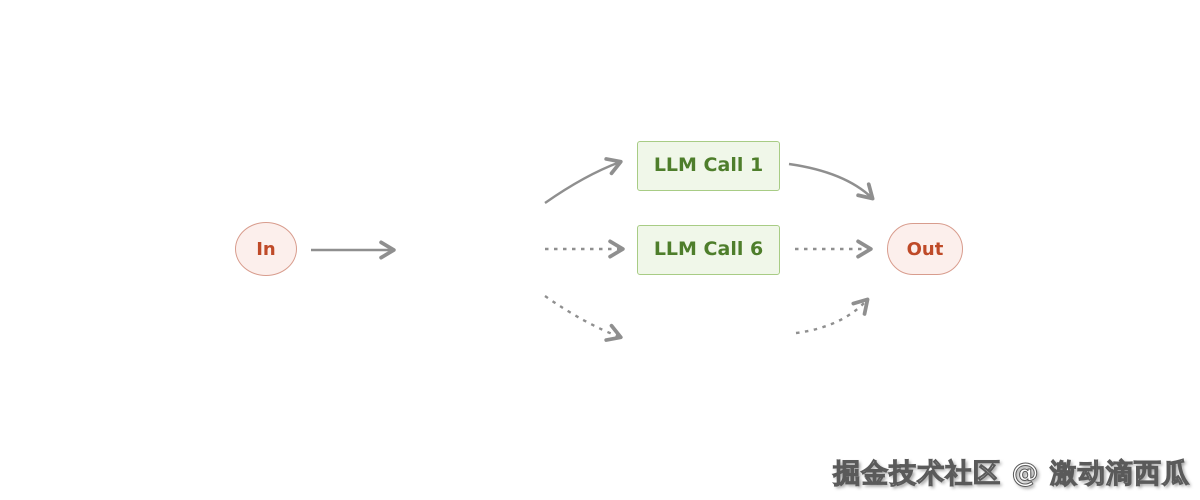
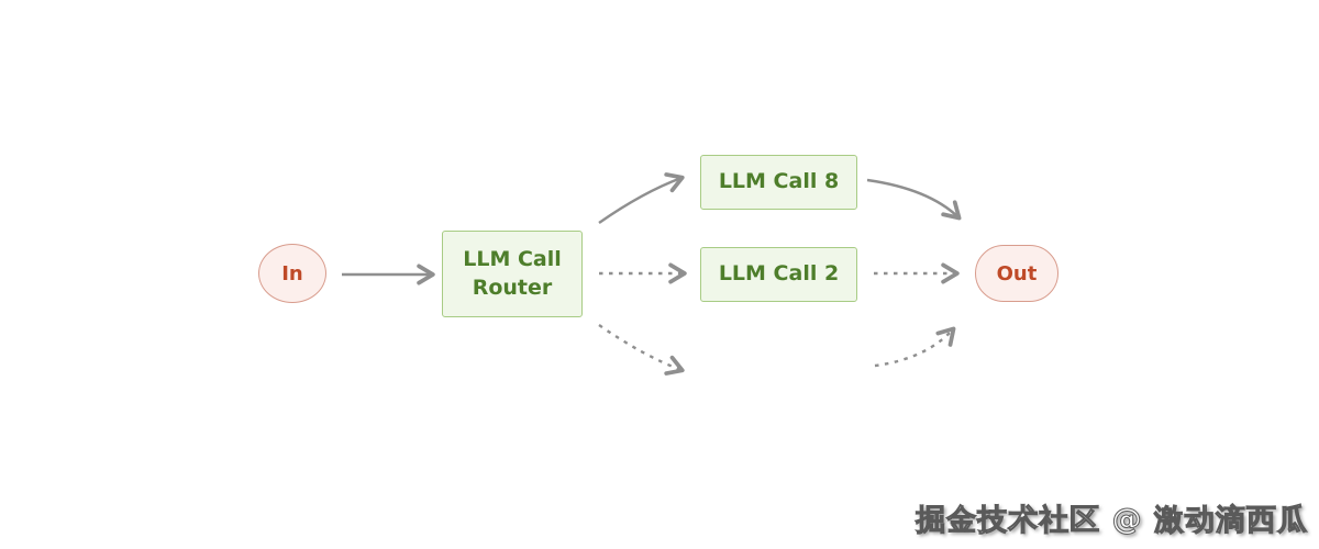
  In
+ LLM Call Router
- LLM Call 1
+ LLM Call 8
- LLM Call 6
+ LLM Call 2
  Out
  掘金技术社区 @ 激动滴西瓜
